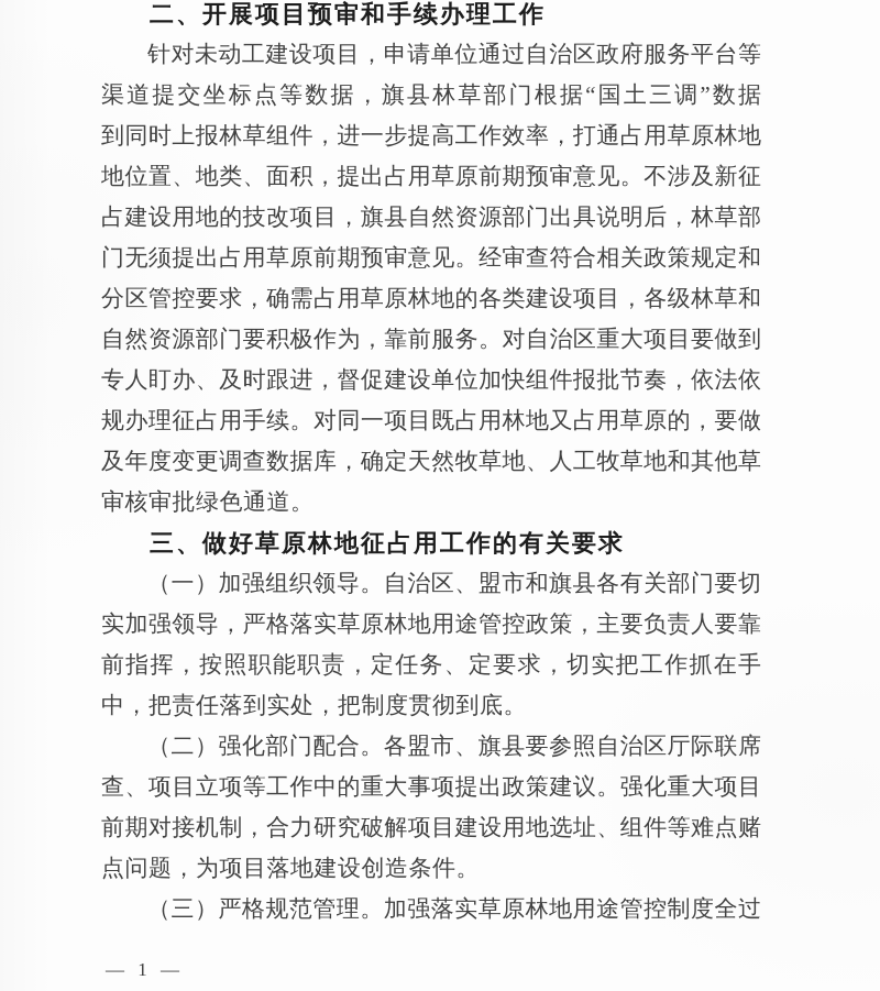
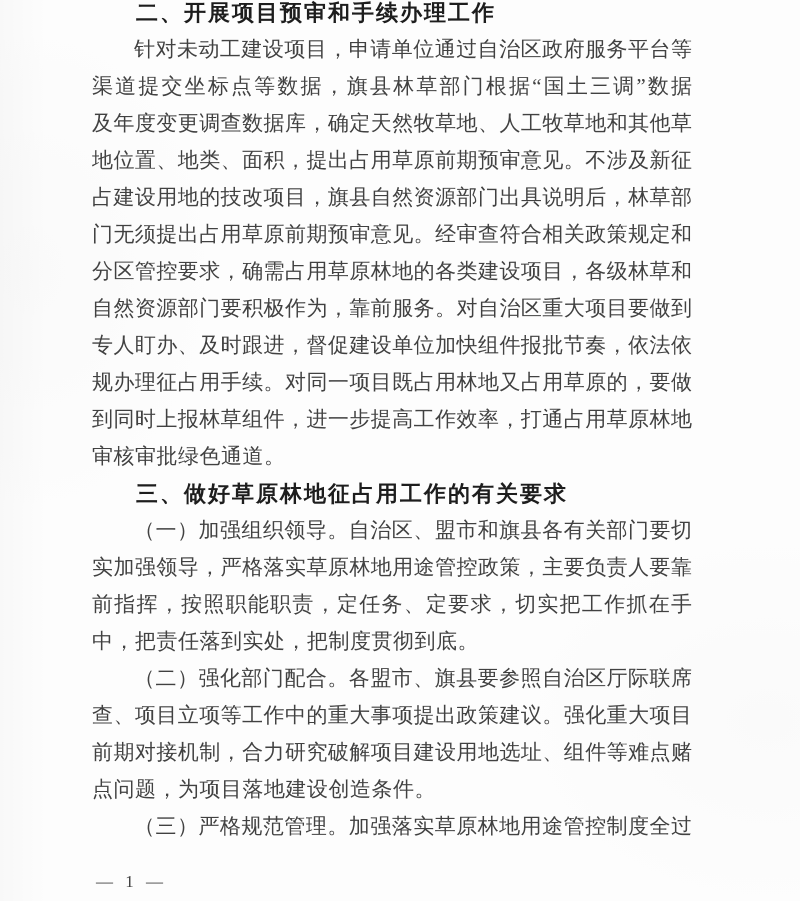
  二、开展项目预审和手续办理工作
  针对未动工建设项目，申请单位通过自治区政府服务平台等
  渠道提交坐标点等数据，旗县林草部门根据“国土三调”数据
- 到同时上报林草组件，进一步提高工作效率，打通占用草原林地
+ 及年度变更调查数据库，确定天然牧草地、人工牧草地和其他草
  地位置、地类、面积，提出占用草原前期预审意见。不涉及新征
  占建设用地的技改项目，旗县自然资源部门出具说明后，林草部
  门无须提出占用草原前期预审意见。经审查符合相关政策规定和
  分区管控要求，确需占用草原林地的各类建设项目，各级林草和
  自然资源部门要积极作为，靠前服务。对自治区重大项目要做到
  专人盯办、及时跟进，督促建设单位加快组件报批节奏，依法依
  规办理征占用手续。对同一项目既占用林地又占用草原的，要做
- 及年度变更调查数据库，确定天然牧草地、人工牧草地和其他草
+ 到同时上报林草组件，进一步提高工作效率，打通占用草原林地
  审核审批绿色通道。
  三、做好草原林地征占用工作的有关要求
  （一）加强组织领导。自治区、盟市和旗县各有关部门要切
  实加强领导，严格落实草原林地用途管控政策，主要负责人要靠
  前指挥，按照职能职责，定任务、定要求，切实把工作抓在手
  中，把责任落到实处，把制度贯彻到底。
  （二）强化部门配合。各盟市、旗县要参照自治区厅际联席
  查、项目立项等工作中的重大事项提出政策建议。强化重大项目
  前期对接机制，合力研究破解项目建设用地选址、组件等难点赌
  点问题，为项目落地建设创造条件。
  （三）严格规范管理。加强落实草原林地用途管控制度全过
  — 1 —
